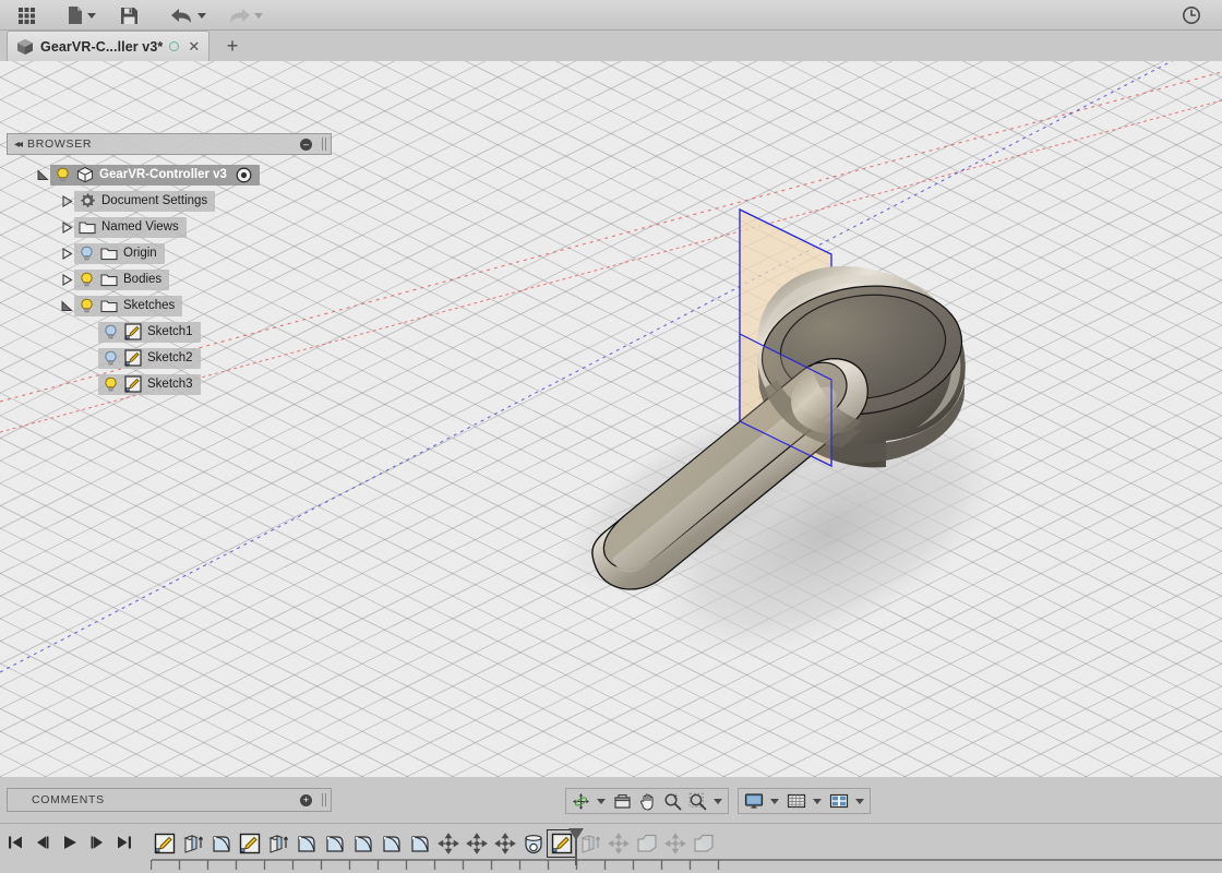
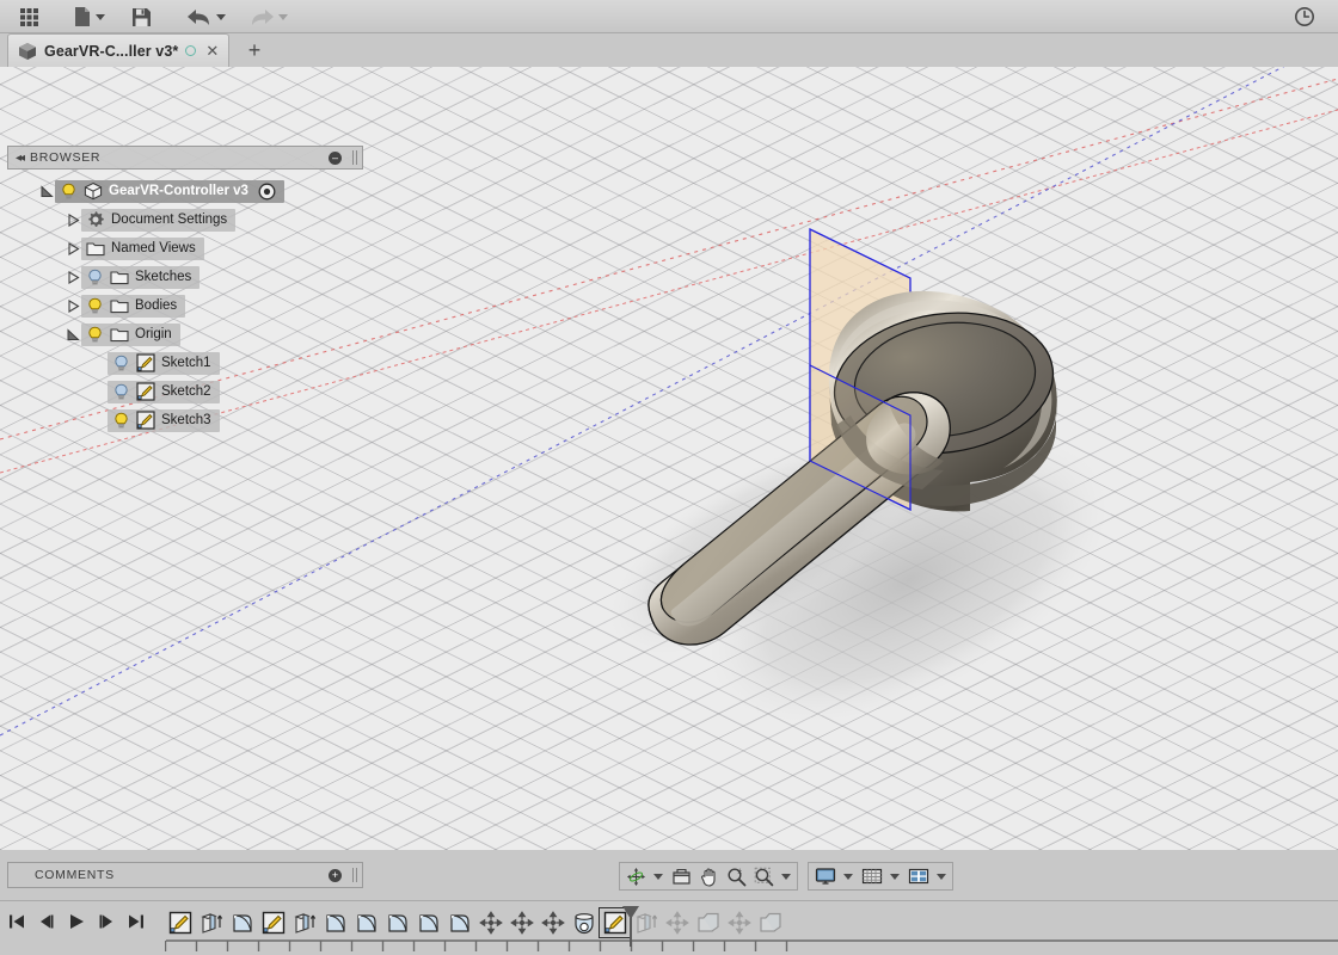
  GearVR-C...ller v3*
  ✕
  +
  ◂◂
  BROWSER
  –
  GearVR-Controller v3
  Document Settings
  Named Views
- Origin
+ Sketches
  Bodies
- Sketches
+ Origin
  Sketch1
  Sketch2
  Sketch3
  COMMENTS
  +
